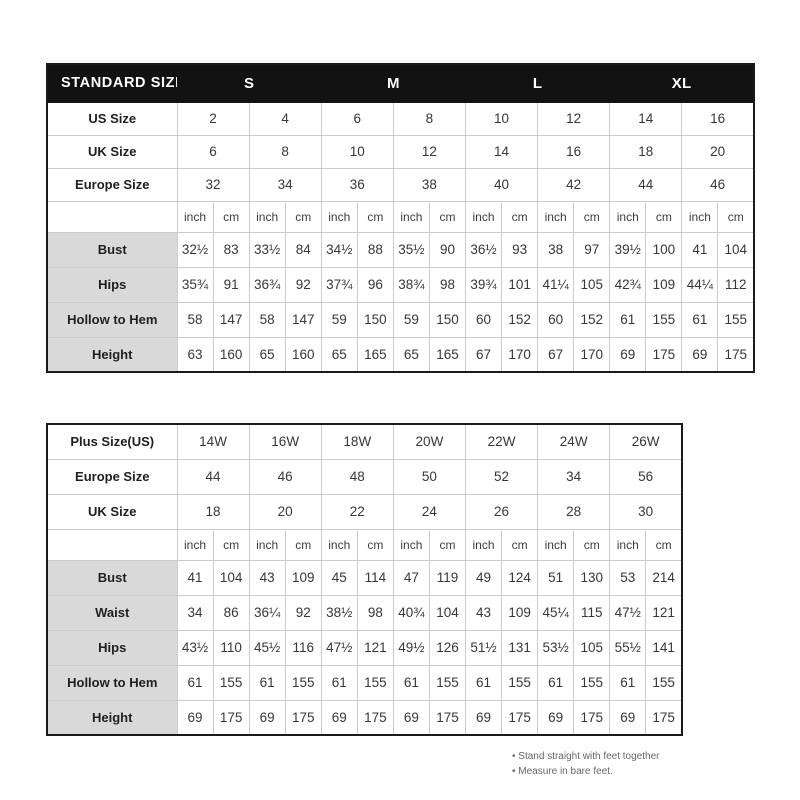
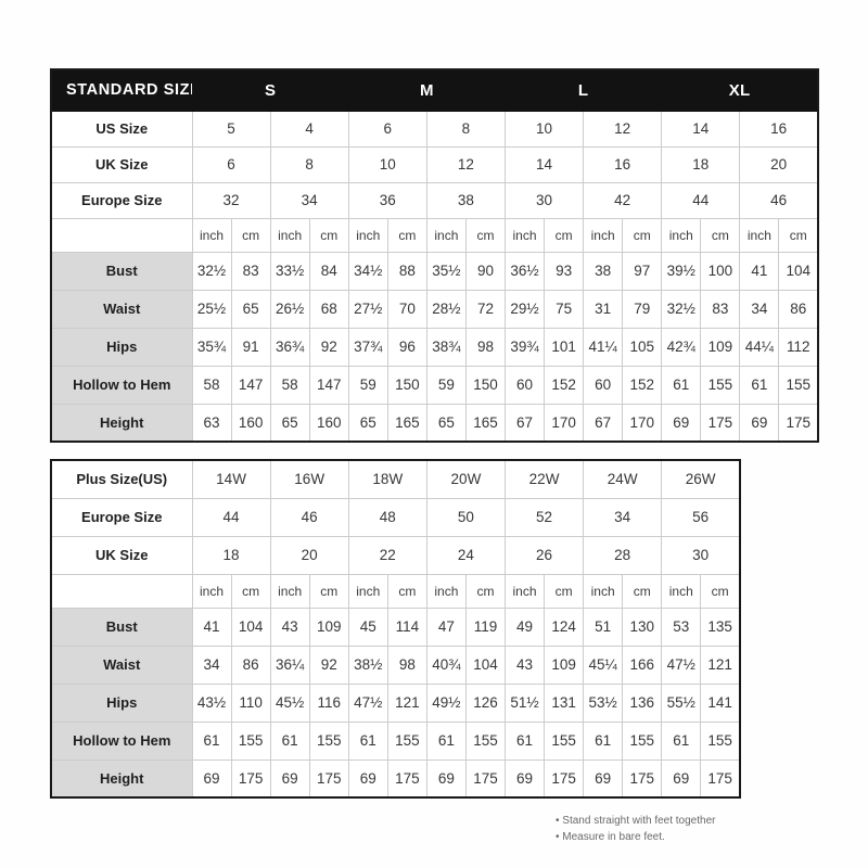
  STANDARD SIZ	S	M	L	XL
- US Size	2	4	6	8	10	12	14	16
+ US Size	5	4	6	8	10	12	14	16
  UK Size	6	8	10	12	14	16	18	20
- Europe Size	32	34	36	38	40	42	44	46
+ Europe Size	32	34	36	38	30	42	44	46
  	inch	cm	inch	cm	inch	cm	inch	cm	inch	cm	inch	cm	inch	cm	inch	cm
  Bust	32½	83	33½	84	34½	88	35½	90	36½	93	38	97	39½	100	41	104
+ Waist	25½	65	26½	68	27½	70	28½	72	29½	75	31	79	32½	83	34	86
  Hips	35¾	91	36¾	92	37¾	96	38¾	98	39¾	101	41¼	105	42¾	109	44¼	112
  Hollow to Hem	58	147	58	147	59	150	59	150	60	152	60	152	61	155	61	155
  Height	63	160	65	160	65	165	65	165	67	170	67	170	69	175	69	175
  Plus Size(US)	14W	16W	18W	20W	22W	24W	26W
  Europe Size	44	46	48	50	52	34	56
  UK Size	18	20	22	24	26	28	30
  	inch	cm	inch	cm	inch	cm	inch	cm	inch	cm	inch	cm	inch	cm
- Bust	41	104	43	109	45	114	47	119	49	124	51	130	53	214
+ Bust	41	104	43	109	45	114	47	119	49	124	51	130	53	135
- Waist	34	86	36¼	92	38½	98	40¾	104	43	109	45¼	115	47½	121
+ Waist	34	86	36¼	92	38½	98	40¾	104	43	109	45¼	166	47½	121
- Hips	43½	110	45½	116	47½	121	49½	126	51½	131	53½	105	55½	141
+ Hips	43½	110	45½	116	47½	121	49½	126	51½	131	53½	136	55½	141
  Hollow to Hem	61	155	61	155	61	155	61	155	61	155	61	155	61	155
  Height	69	175	69	175	69	175	69	175	69	175	69	175	69	175
  • Stand straight with feet together
  • Measure in bare feet.
